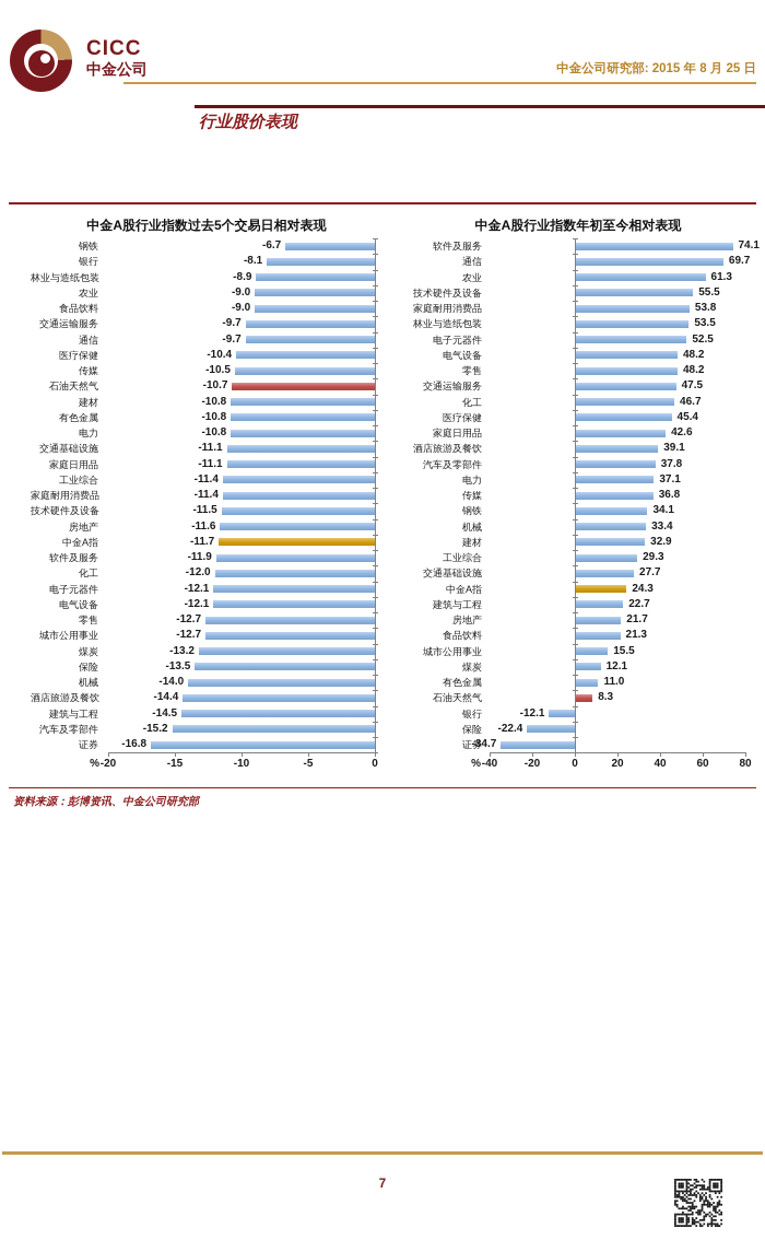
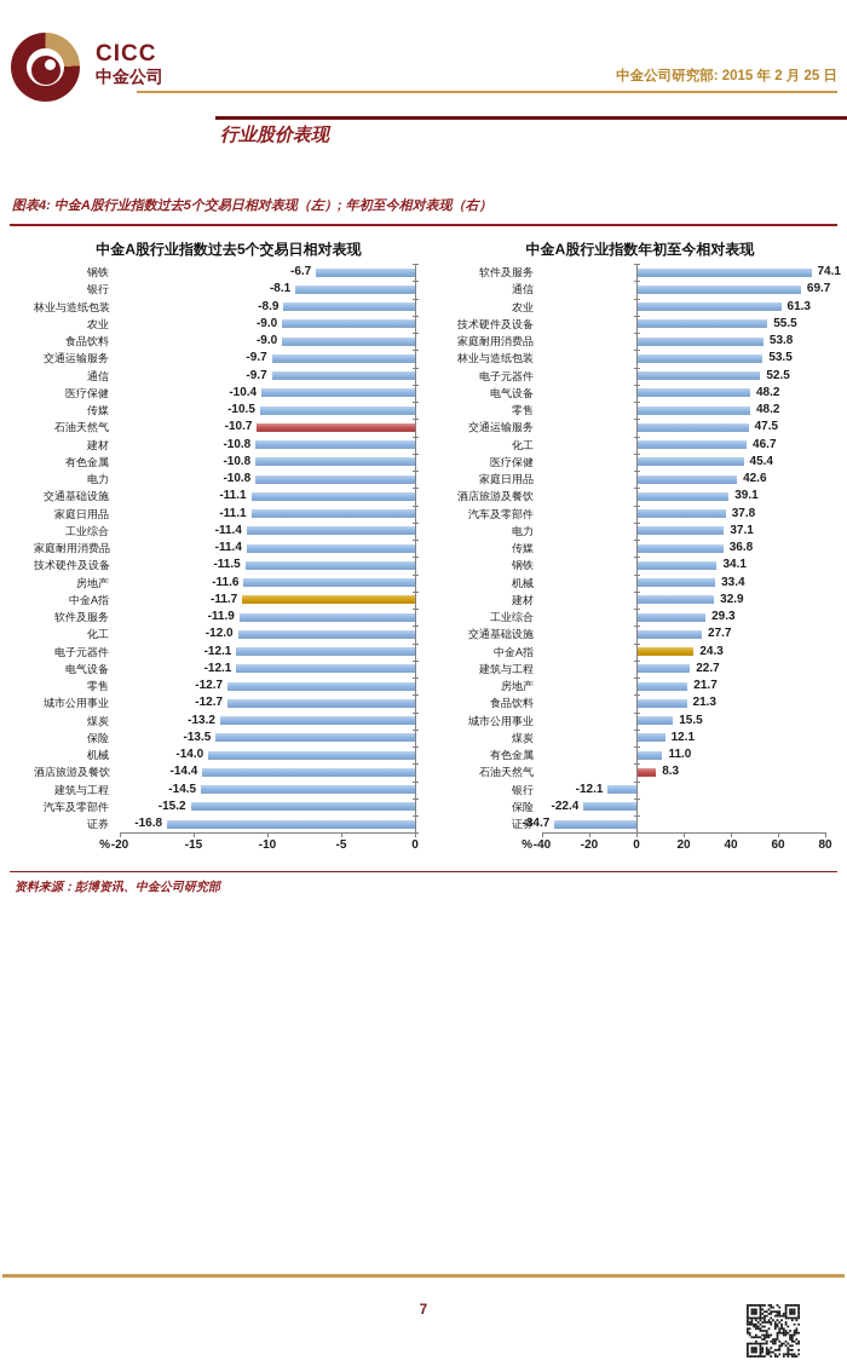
  CICC
  中金公司
- 中金公司研究部: 2015 年 8 月 25 日
+ 中金公司研究部: 2015 年 2 月 25 日
  行业股价表现
+ 图表4: 中金A股行业指数过去5个交易日相对表现（左）; 年初至今相对表现（右）
  中金A股行业指数过去5个交易日相对表现
  钢铁
  -6.7
  银行
  -8.1
  林业与造纸包装
  -8.9
  农业
  -9.0
  食品饮料
  -9.0
  交通运输服务
  -9.7
  通信
  -9.7
  医疗保健
  -10.4
  传媒
  -10.5
  石油天然气
  -10.7
  建材
  -10.8
  有色金属
  -10.8
  电力
  -10.8
  交通基础设施
  -11.1
  家庭日用品
  -11.1
  工业综合
  -11.4
  家庭耐用消费品
  -11.4
  技术硬件及设备
  -11.5
  房地产
  -11.6
  中金A指
  -11.7
  软件及服务
  -11.9
  化工
  -12.0
  电子元器件
  -12.1
  电气设备
  -12.1
  零售
  -12.7
  城市公用事业
  -12.7
  煤炭
  -13.2
  保险
  -13.5
  机械
  -14.0
  酒店旅游及餐饮
  -14.4
  建筑与工程
  -14.5
  汽车及零部件
  -15.2
  证券
  -16.8
  -20
  -15
  -10
  -5
  0
  %
  中金A股行业指数年初至今相对表现
  软件及服务
  74.1
  通信
  69.7
  农业
  61.3
  技术硬件及设备
  55.5
  家庭耐用消费品
  53.8
  林业与造纸包装
  53.5
  电子元器件
  52.5
  电气设备
  48.2
  零售
  48.2
  交通运输服务
  47.5
  化工
  46.7
  医疗保健
  45.4
  家庭日用品
  42.6
  酒店旅游及餐饮
  39.1
  汽车及零部件
  37.8
  电力
  37.1
  传媒
  36.8
  钢铁
  34.1
  机械
  33.4
  建材
  32.9
  工业综合
  29.3
  交通基础设施
  27.7
  中金A指
  24.3
  建筑与工程
  22.7
  房地产
  21.7
  食品饮料
  21.3
  城市公用事业
  15.5
  煤炭
  12.1
  有色金属
  11.0
  石油天然气
  8.3
  银行
  -12.1
  保险
  -22.4
  证券
  -34.7
  -40
  -20
  0
  20
  40
  60
  80
  %
  资料来源：彭博资讯、中金公司研究部
  7
